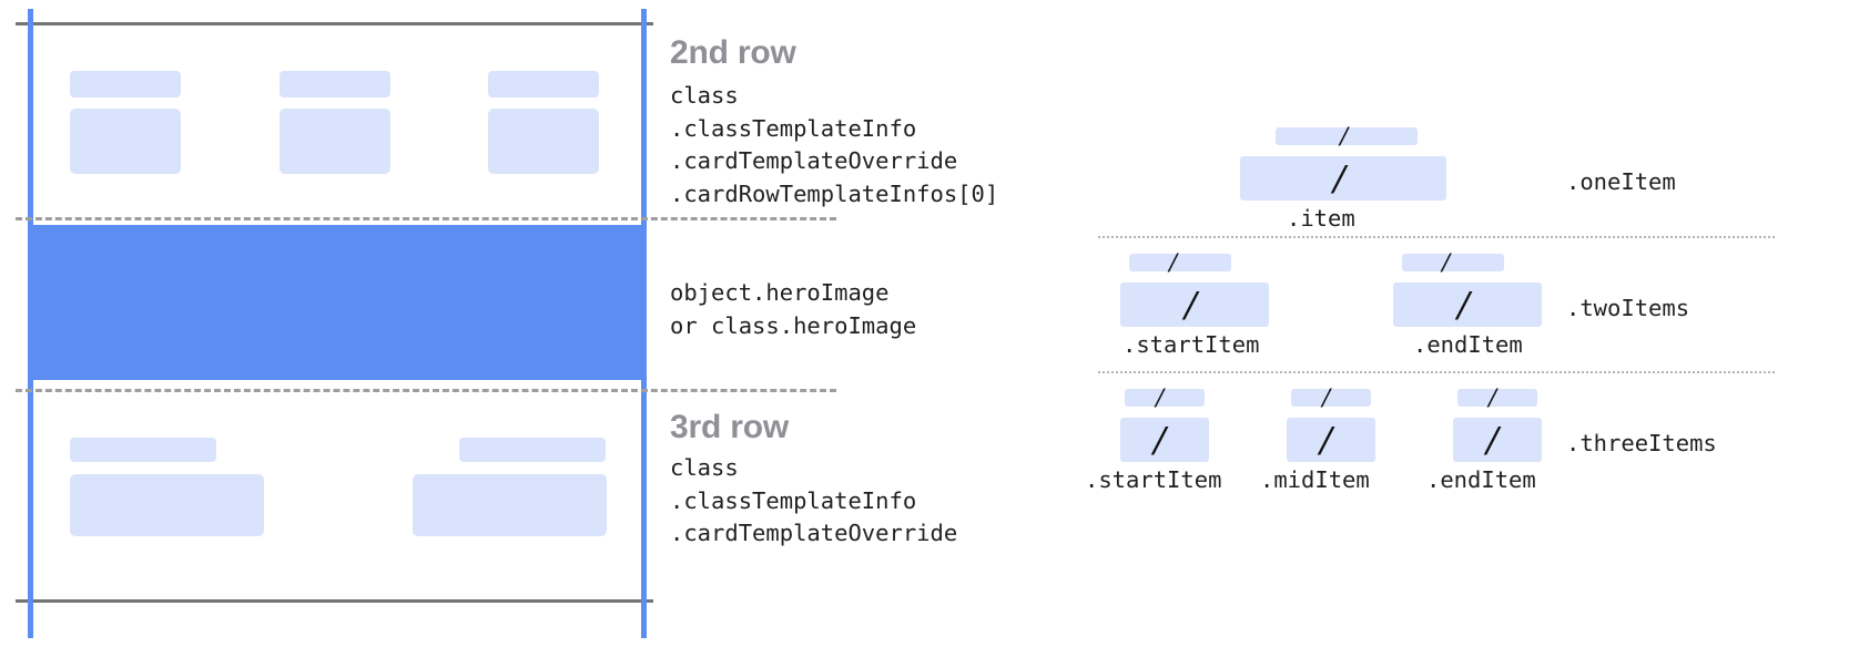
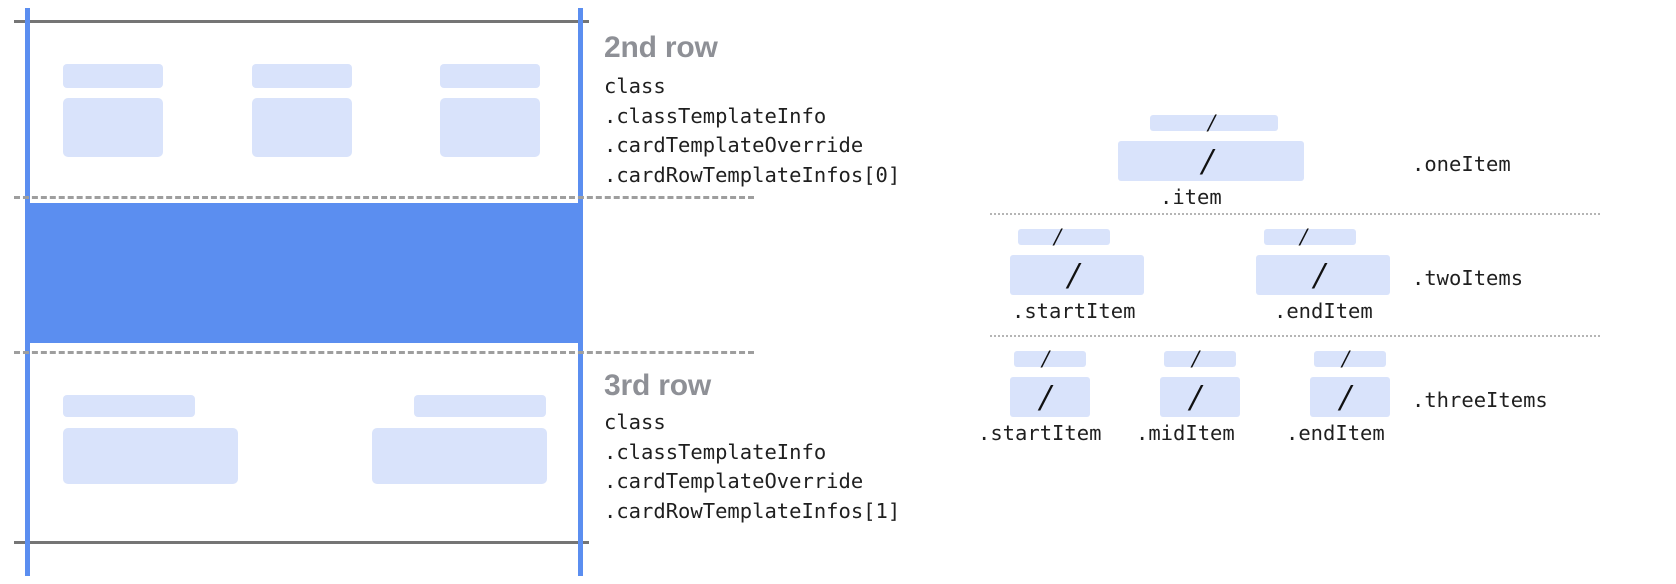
  2nd row
  class
  .classTemplateInfo
  .cardTemplateOverride
  .cardRowTemplateInfos[0]
- object.heroImage
- or class.heroImage
  3rd row
  class
  .classTemplateInfo
  .cardTemplateOverride
+ .cardRowTemplateInfos[1]
  /
  /
  .item
  .oneItem
  /
  /
  .startItem
  /
  /
  .endItem
  .twoItems
  /
  /
  .startItem
  /
  /
  .midItem
  /
  /
  .endItem
  .threeItems
